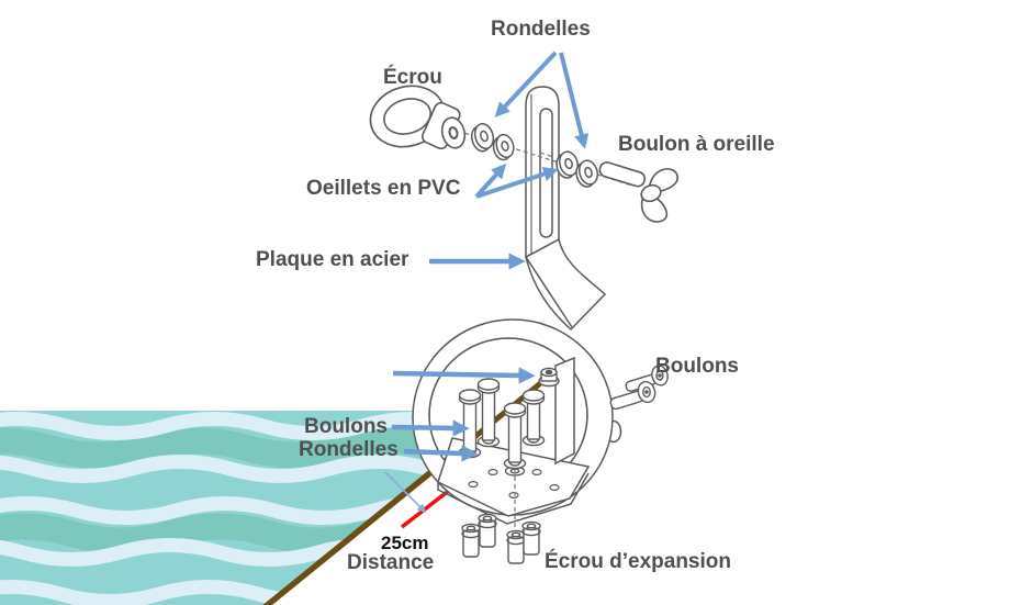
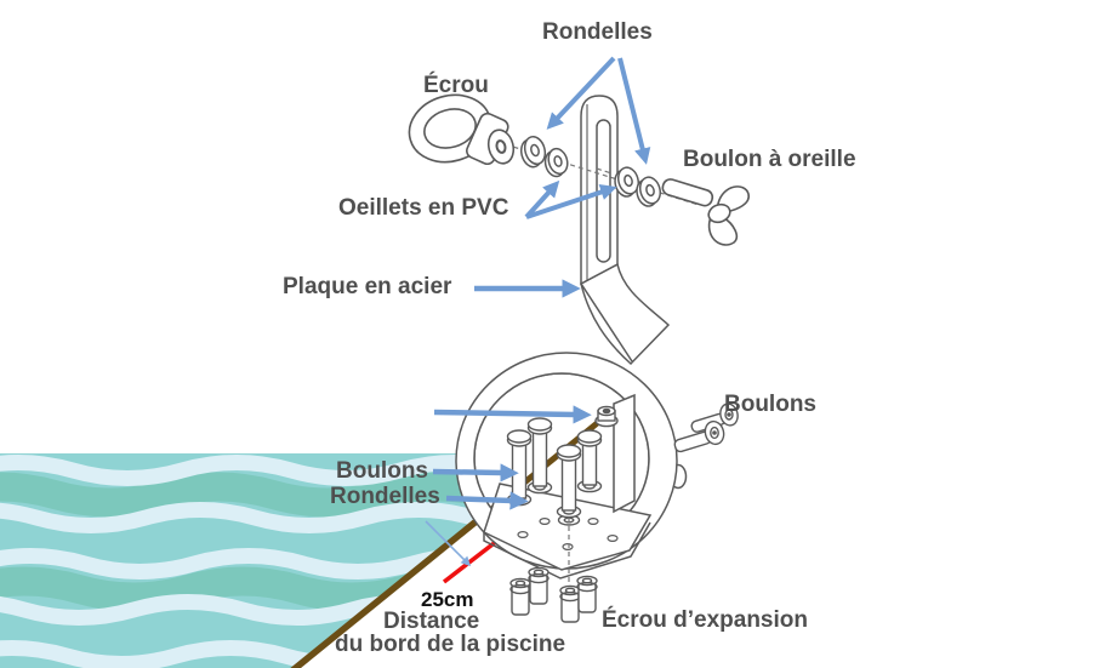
  Rondelles
  Écrou
  Boulon à oreille
  Oeillets en PVC
  Plaque en acier
  Boulons
  Boulons
  Rondelles
  25cm
  Distance
+ du bord de la piscine
  Écrou d’expansion
